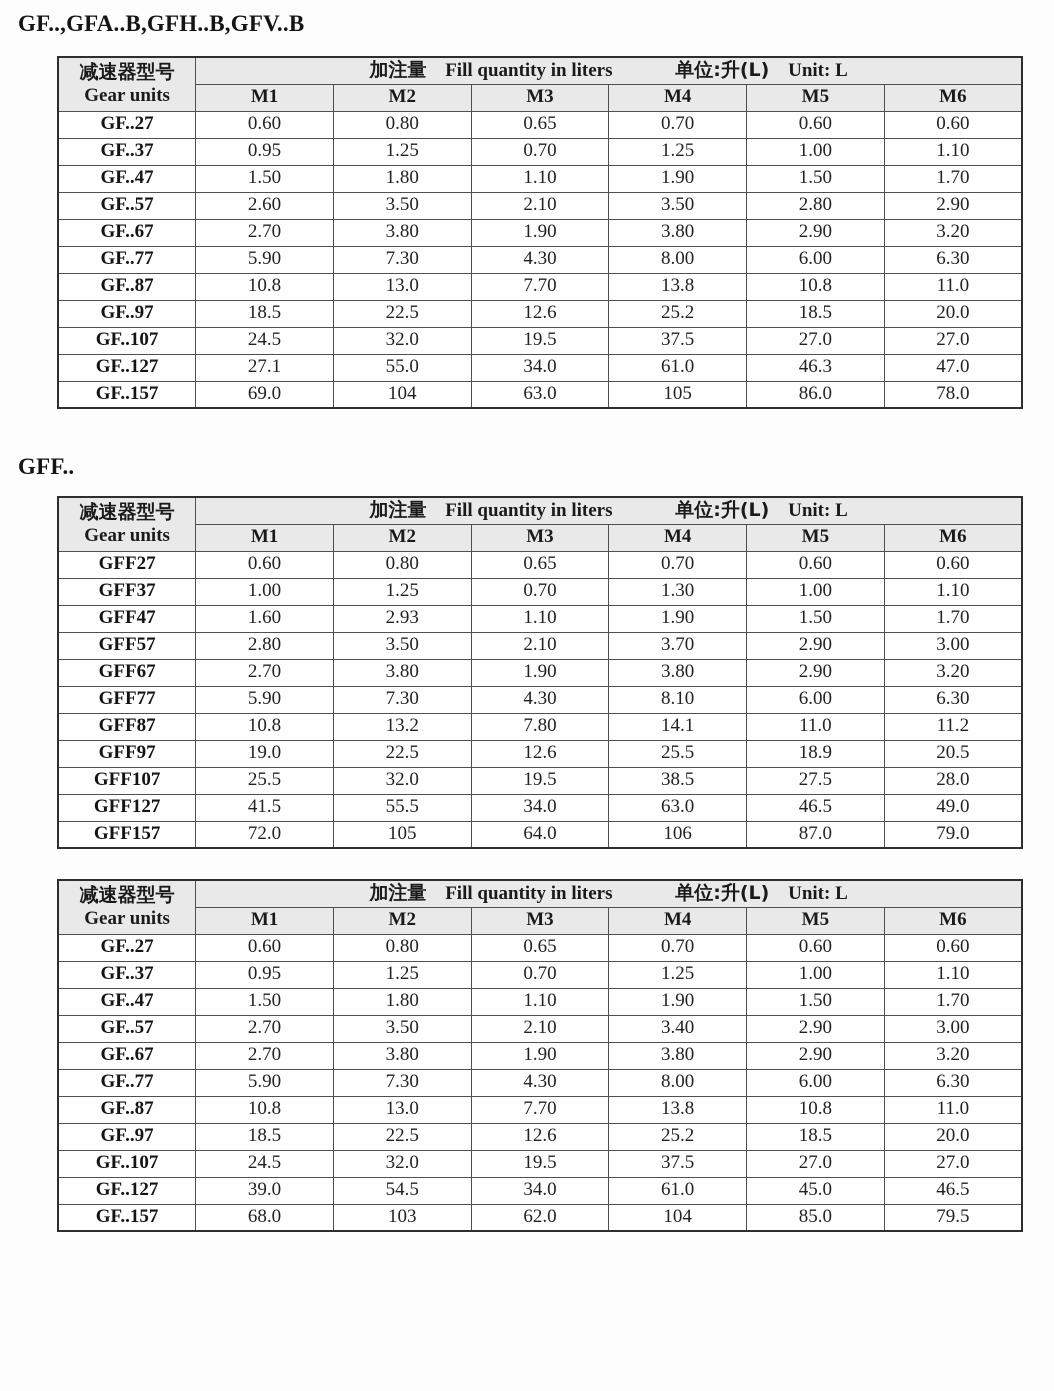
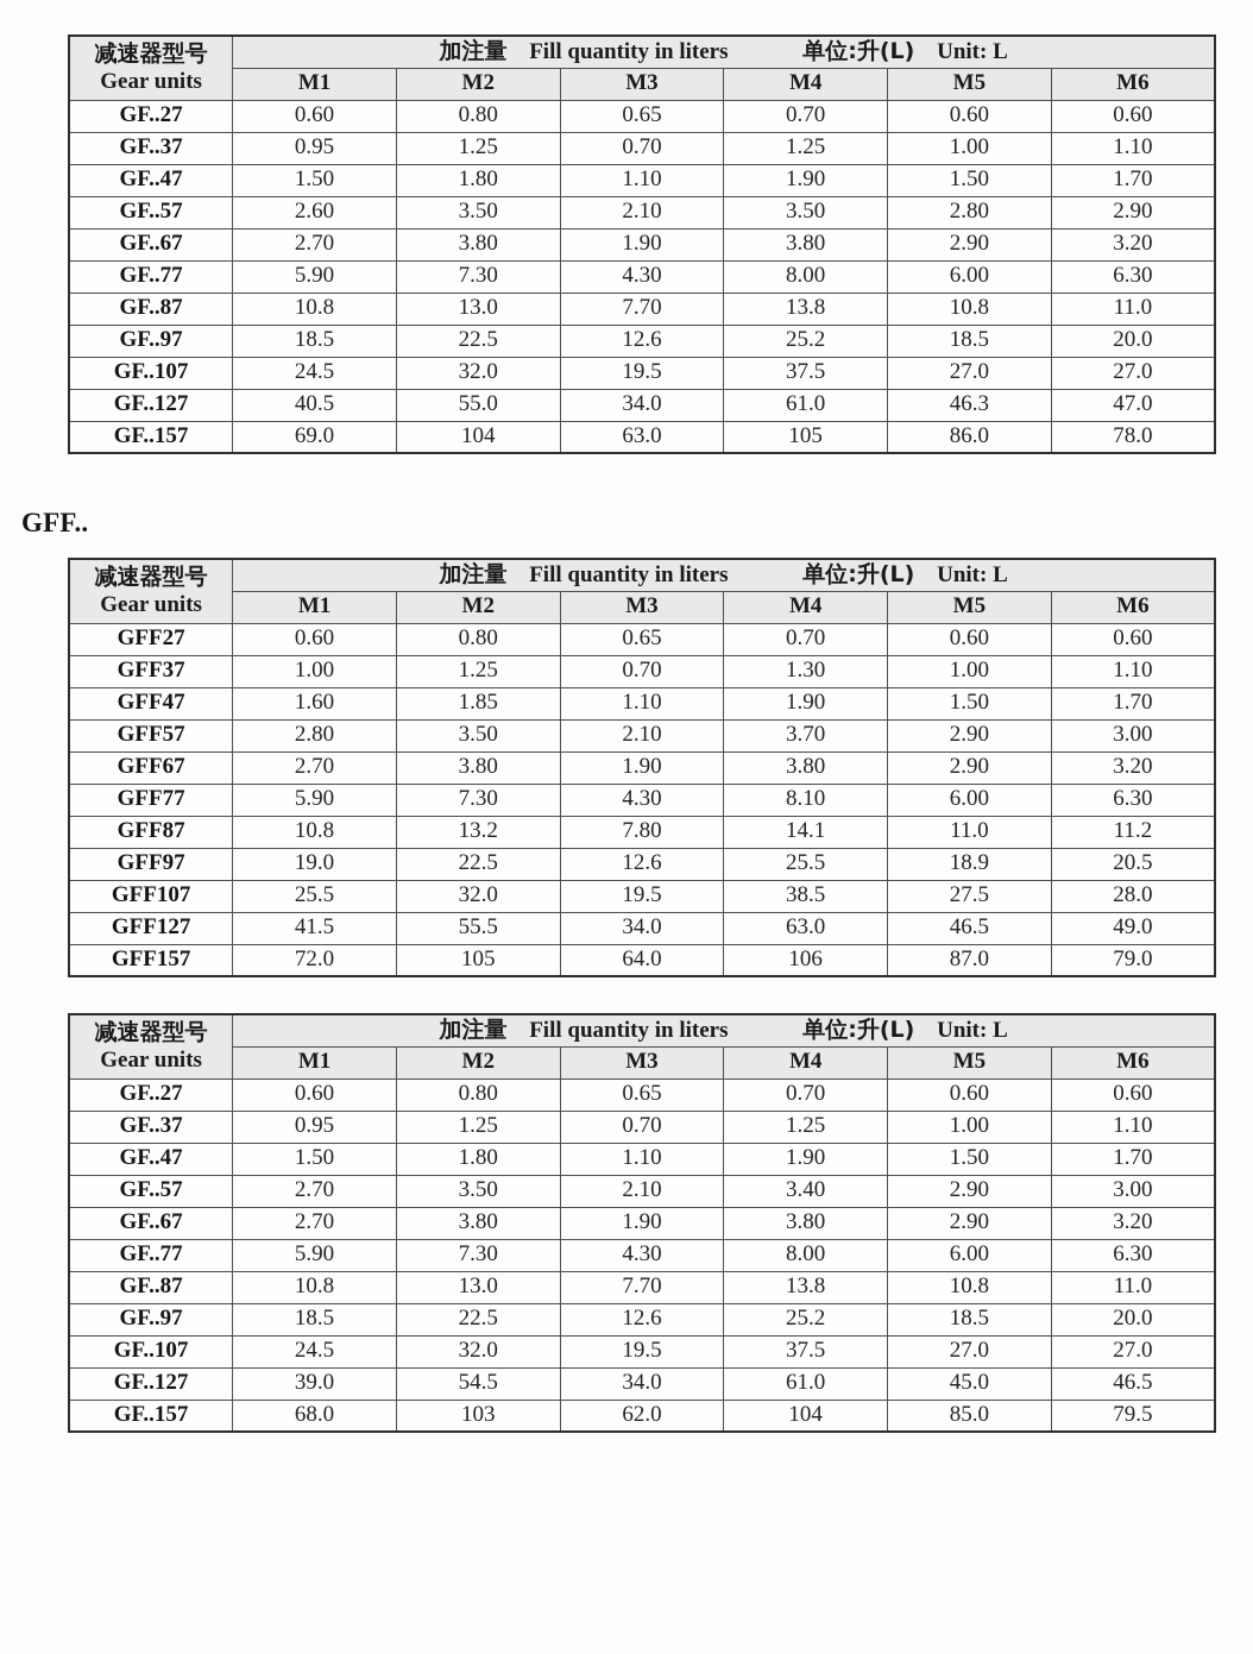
- GF..,GFA..B,GFH..B,GFV..B
  减速器型号 Gear units	加注量 Fill quantity in liters 单位:升(L) Unit: L
  M1	M2	M3	M4	M5	M6
  GF..27	0.60	0.80	0.65	0.70	0.60	0.60
  GF..37	0.95	1.25	0.70	1.25	1.00	1.10
  GF..47	1.50	1.80	1.10	1.90	1.50	1.70
  GF..57	2.60	3.50	2.10	3.50	2.80	2.90
  GF..67	2.70	3.80	1.90	3.80	2.90	3.20
  GF..77	5.90	7.30	4.30	8.00	6.00	6.30
  GF..87	10.8	13.0	7.70	13.8	10.8	11.0
  GF..97	18.5	22.5	12.6	25.2	18.5	20.0
  GF..107	24.5	32.0	19.5	37.5	27.0	27.0
- GF..127	27.1	55.0	34.0	61.0	46.3	47.0
+ GF..127	40.5	55.0	34.0	61.0	46.3	47.0
  GF..157	69.0	104	63.0	105	86.0	78.0
  GFF..
  减速器型号 Gear units	加注量 Fill quantity in liters 单位:升(L) Unit: L
  M1	M2	M3	M4	M5	M6
  GFF27	0.60	0.80	0.65	0.70	0.60	0.60
  GFF37	1.00	1.25	0.70	1.30	1.00	1.10
- GFF47	1.60	2.93	1.10	1.90	1.50	1.70
+ GFF47	1.60	1.85	1.10	1.90	1.50	1.70
  GFF57	2.80	3.50	2.10	3.70	2.90	3.00
  GFF67	2.70	3.80	1.90	3.80	2.90	3.20
  GFF77	5.90	7.30	4.30	8.10	6.00	6.30
  GFF87	10.8	13.2	7.80	14.1	11.0	11.2
  GFF97	19.0	22.5	12.6	25.5	18.9	20.5
  GFF107	25.5	32.0	19.5	38.5	27.5	28.0
  GFF127	41.5	55.5	34.0	63.0	46.5	49.0
  GFF157	72.0	105	64.0	106	87.0	79.0
  减速器型号 Gear units	加注量 Fill quantity in liters 单位:升(L) Unit: L
  M1	M2	M3	M4	M5	M6
  GF..27	0.60	0.80	0.65	0.70	0.60	0.60
  GF..37	0.95	1.25	0.70	1.25	1.00	1.10
  GF..47	1.50	1.80	1.10	1.90	1.50	1.70
  GF..57	2.70	3.50	2.10	3.40	2.90	3.00
  GF..67	2.70	3.80	1.90	3.80	2.90	3.20
  GF..77	5.90	7.30	4.30	8.00	6.00	6.30
  GF..87	10.8	13.0	7.70	13.8	10.8	11.0
  GF..97	18.5	22.5	12.6	25.2	18.5	20.0
  GF..107	24.5	32.0	19.5	37.5	27.0	27.0
  GF..127	39.0	54.5	34.0	61.0	45.0	46.5
  GF..157	68.0	103	62.0	104	85.0	79.5
